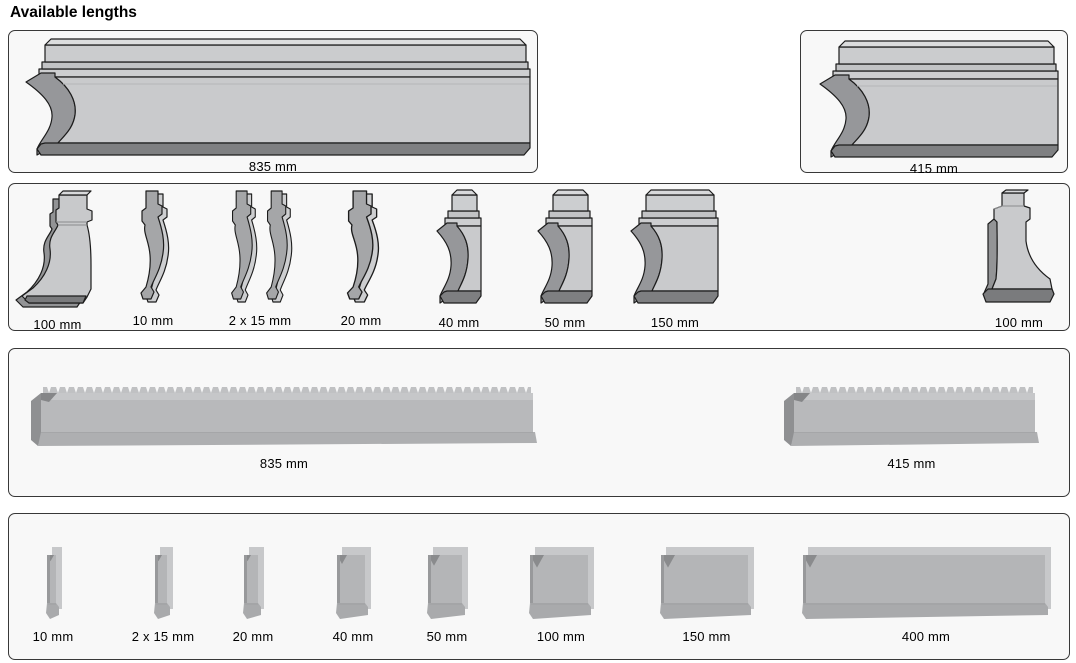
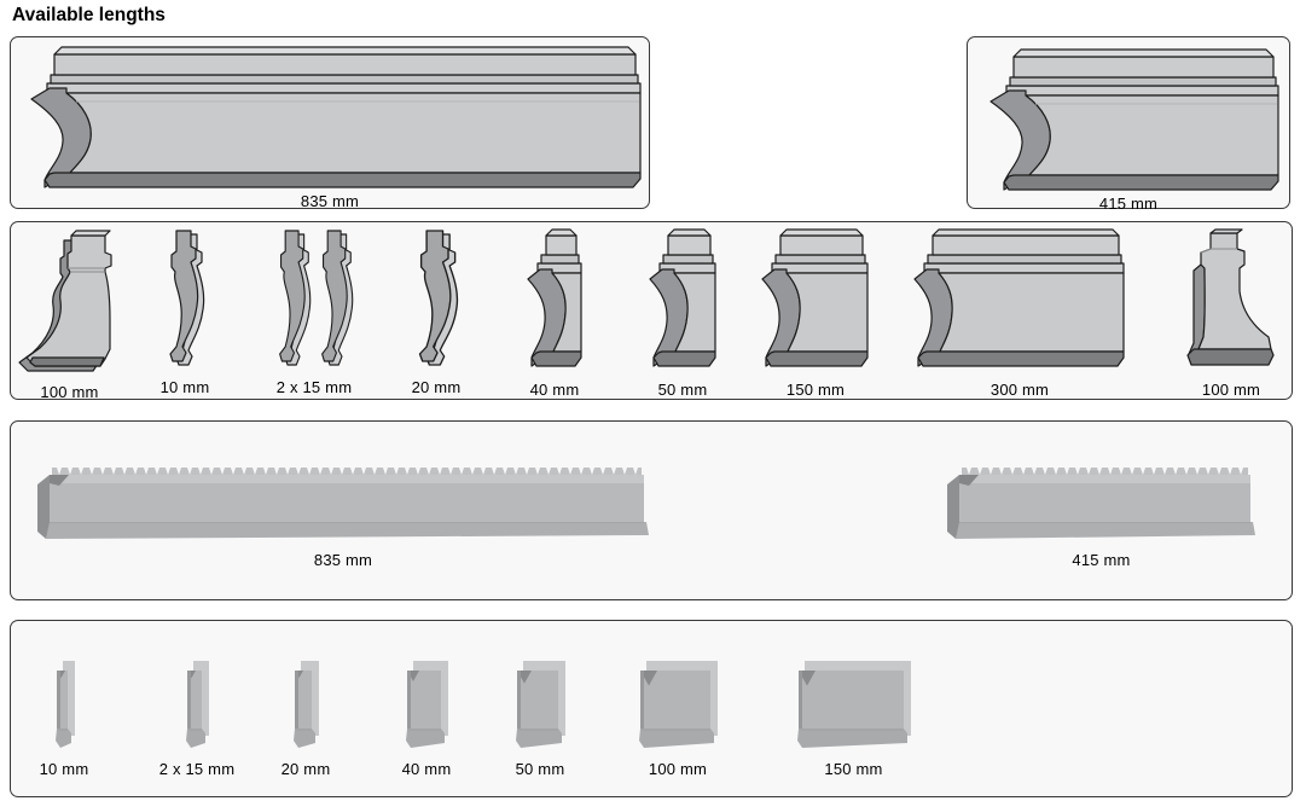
  Available lengths
  835 mm
  415 mm
  100 mm
  10 mm
  2 x 15 mm
  20 mm
  40 mm
  50 mm
  150 mm
+ 300 mm
  100 mm
  835 mm
  415 mm
  10 mm
  2 x 15 mm
  20 mm
  40 mm
  50 mm
  100 mm
  150 mm
- 400 mm
